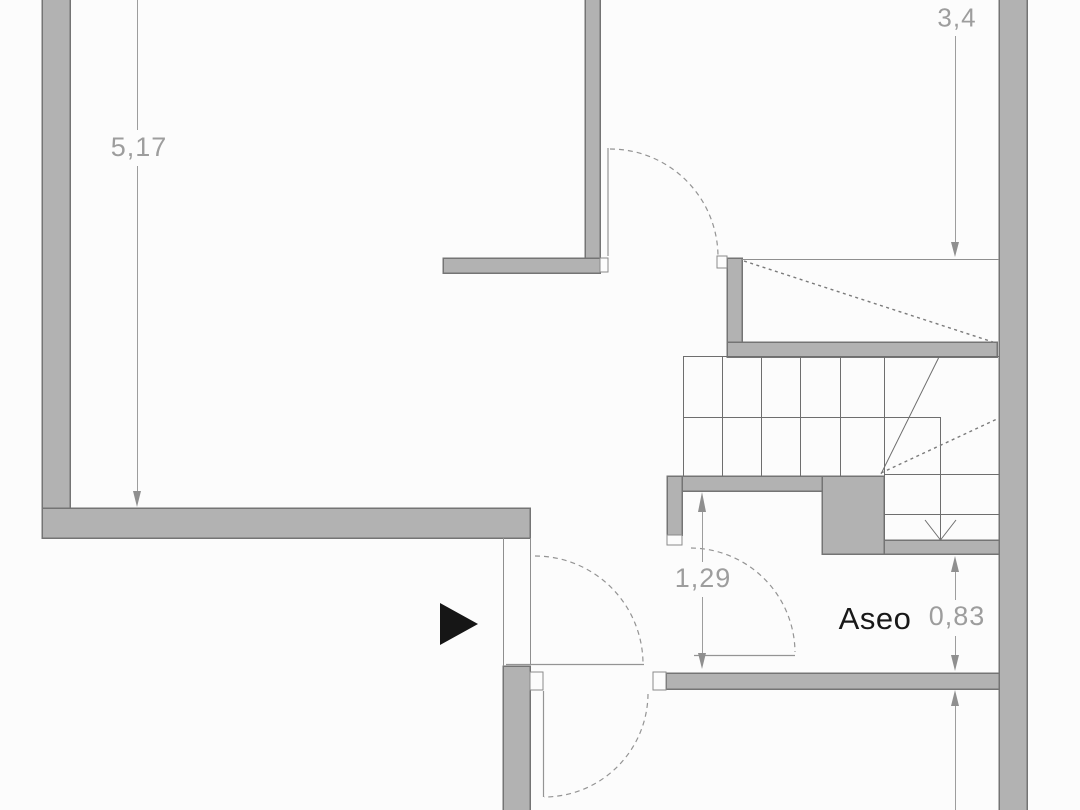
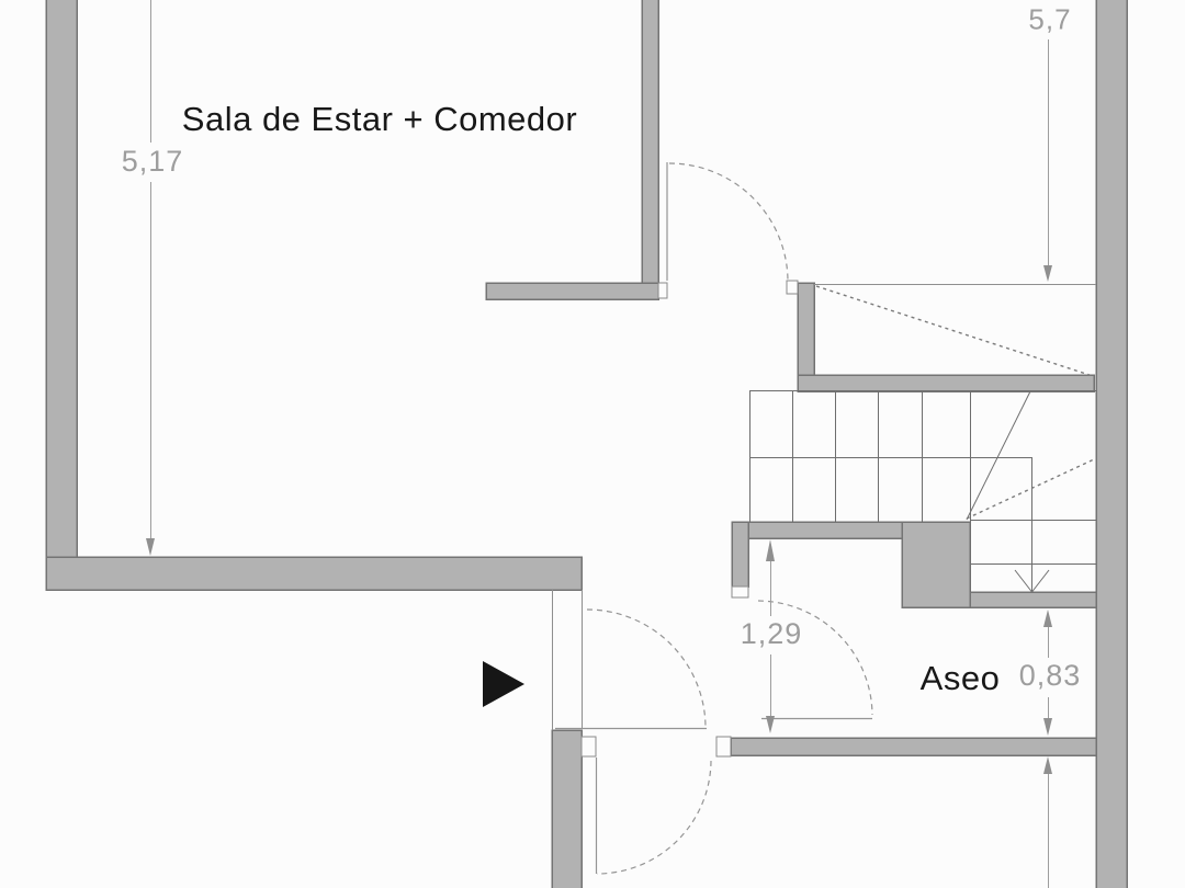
+ Sala de Estar + Comedor
  Aseo
  5,17
- 3,4
+ 5,7
  1,29
  0,83
